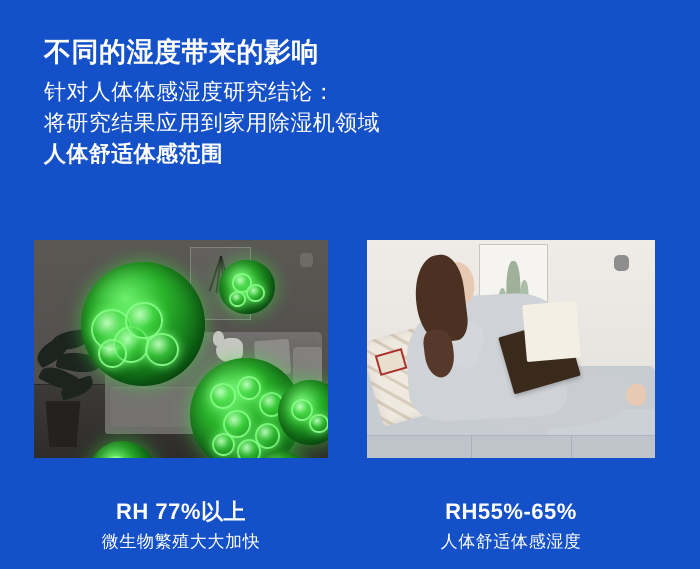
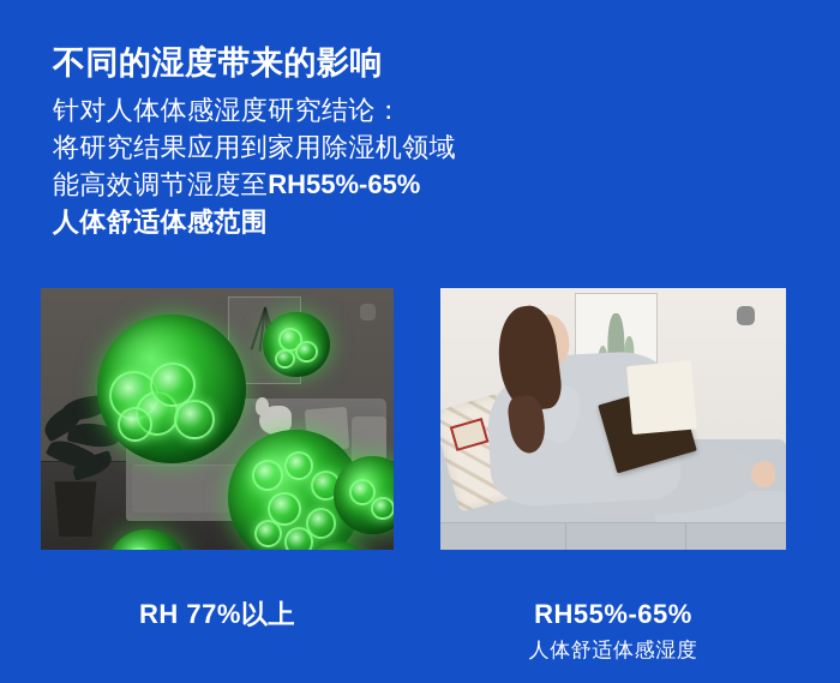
  不同的湿度带来的影响
  针对人体体感湿度研究结论：
  将研究结果应用到家用除湿机领域
+ 能高效调节湿度至RH55%-65%
  人体舒适体感范围
  RH 77%以上
- 微生物繁殖大大加快
  RH55%-65%
  人体舒适体感湿度
